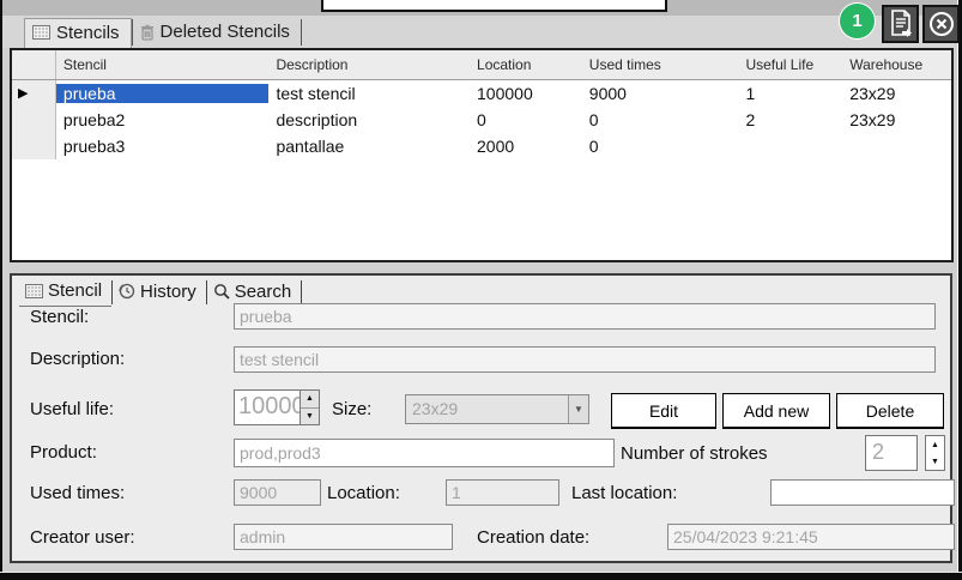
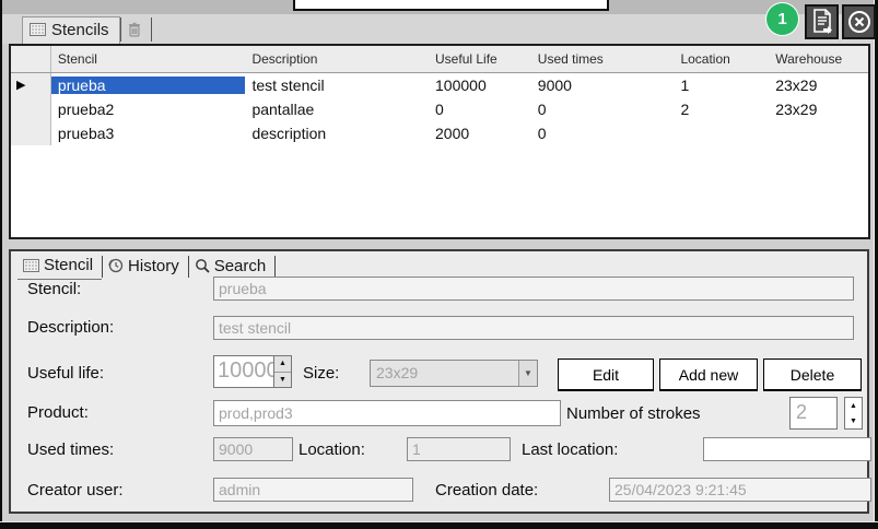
  1
  Stencils
- Deleted Stencils
  Stencil
  Description
- Location
+ Useful Life
  Used times
- Useful Life
+ Location
  Warehouse
  ▶
  prueba
  test stencil
  100000
  9000
  1
  23x29
  prueba2
- description
+ pantallae
  0
  0
  2
  23x29
  prueba3
- pantallae
+ description
  2000
  0
  Stencil
  History
  Search
  Stencil:
  prueba
  Description:
  test stencil
  Useful life:
  10000
  Size:
  23x29
  ▼
  Edit
  Add new
  Delete
  Product:
  prod,prod3
  Number of strokes
  2
  Used times:
  9000
  Location:
  1
  Last location:
  Creator user:
  admin
  Creation date:
  25/04/2023 9:21:45
